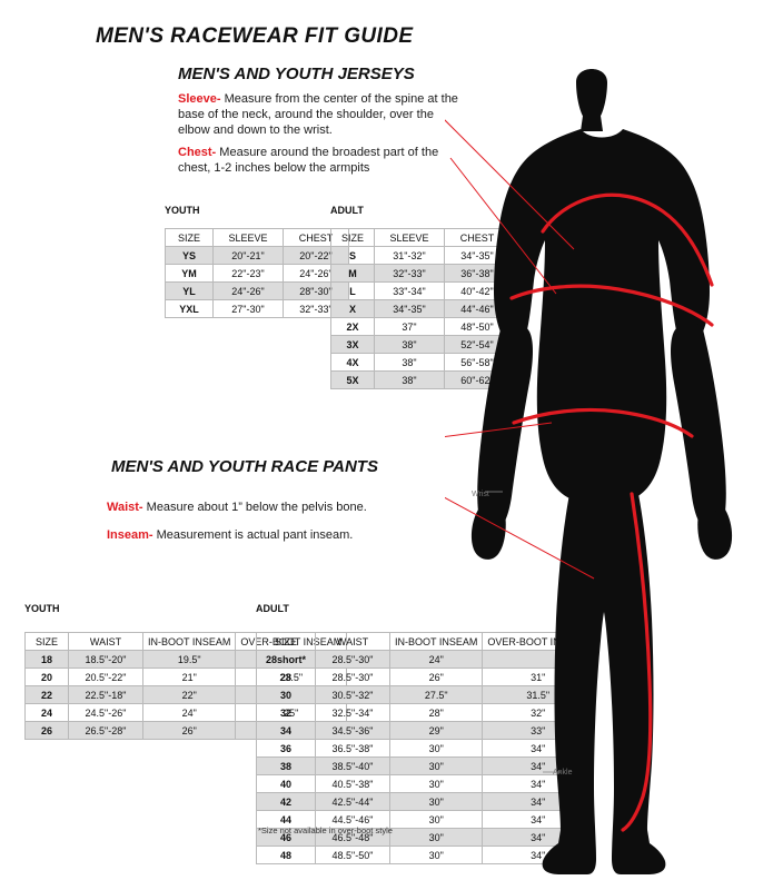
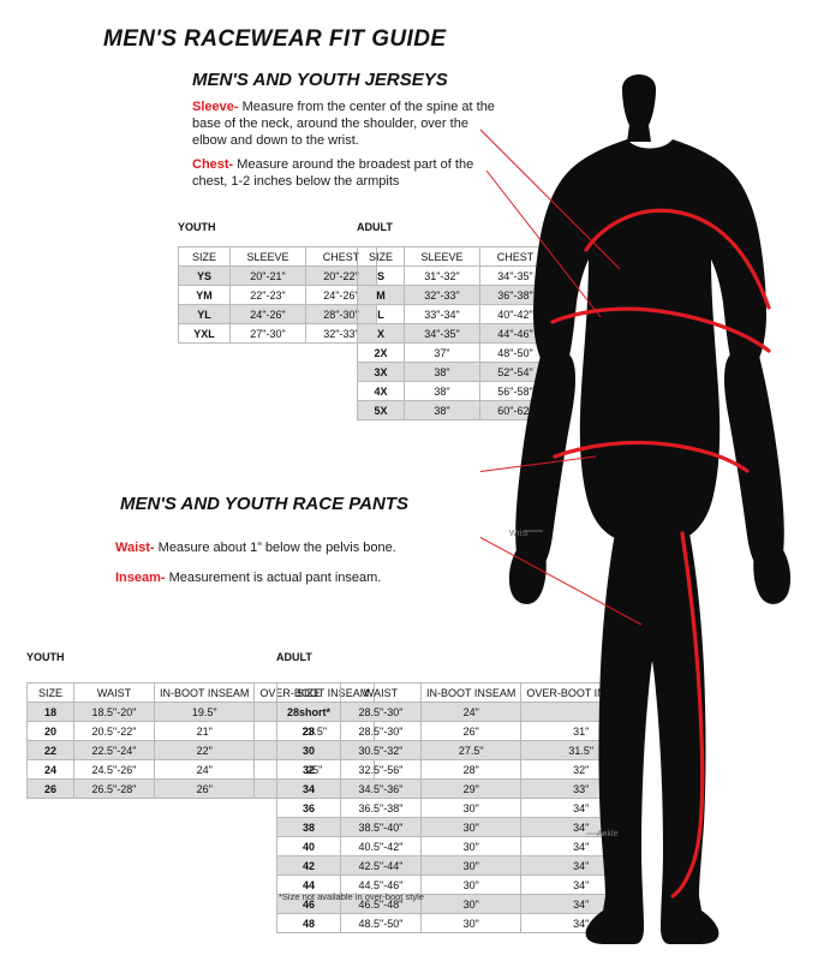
  MEN'S RACEWEAR FIT GUIDE
  MEN'S AND YOUTH JERSEYS
  Sleeve- Measure from the center of the spine at the base of the neck, around the shoulder, over the elbow and down to the wrist.
  Chest- Measure around the broadest part of the chest, 1-2 inches below the armpits
  YOUTH
  SIZE	SLEEVE	CHEST
  YS	20"-21"	20"-22"
  YM	22"-23"	24"-26
  YL	24"-26"	28"-30"
  YXL	27"-30"	32"-33
  ADULT
  SIZE	SLEEVE	CHEST
  S	31"-32"	34"-35"
  M	32"-33"	36"-38"
  L	33"-34"	40"-42"
  X	34"-35"	44"-46"
  2X	37"	48"-50"
  3X	38"	52"-54"
  4X	38"	56"-58"
  5X	38"	60"-62
  MEN'S AND YOUTH RACE PANTS
  Waist- Measure about 1” below the pelvis bone.
  Inseam- Measurement is actual pant inseam.
  YOUTH
  SIZE	WAIST	IN-BOOT INSEAM	OVER-BOOT INSEAM
  18	18.5"-20"	19.5"
  20	20.5"-22"	21"	23.5"
- 22	22.5"-18"	22"
+ 22	22.5"-24"	22"
  24	24.5"-26"	24"	25"
  26	26.5"-28"	26"
  ADULT
  SIZE	WAIST	IN-BOOT INSEAM	OVER-BOOT I
  28short*	28.5"-30"	24"
  28	28.5"-30"	26"	31"
  30	30.5"-32"	27.5"	31.5"
- 32	32.5"-34"	28"	32"
+ 32	32.5"-56"	28"	32"
  34	34.5"-36"	29"	33"
  36	36.5"-38"	30"	34"
  38	38.5"-40"	30"	34"
- 40	40.5"-38"	30"	34"
+ 40	40.5"-42"	30"	34"
  42	42.5"-44"	30"	34"
  44	44.5"-46"	30"	34"
  46	46.5"-48"	30"	34"
  48	48.5"-50"	30"	34"
  *Size not available in over-boot style
